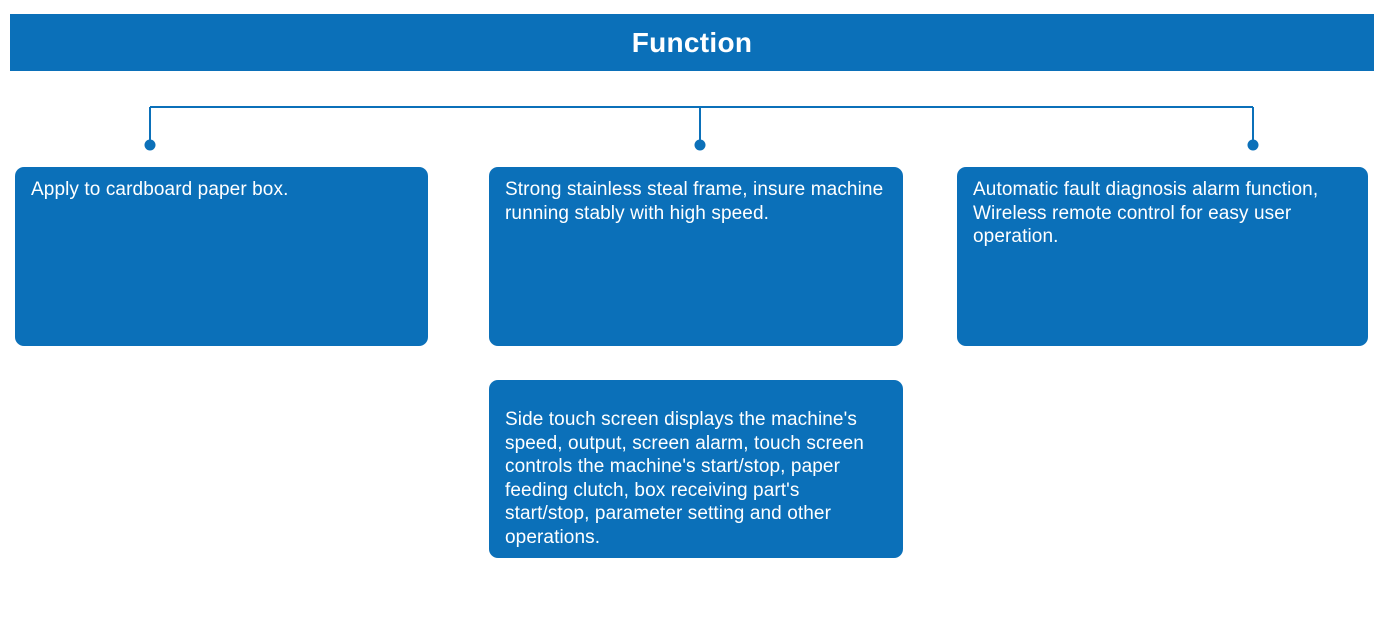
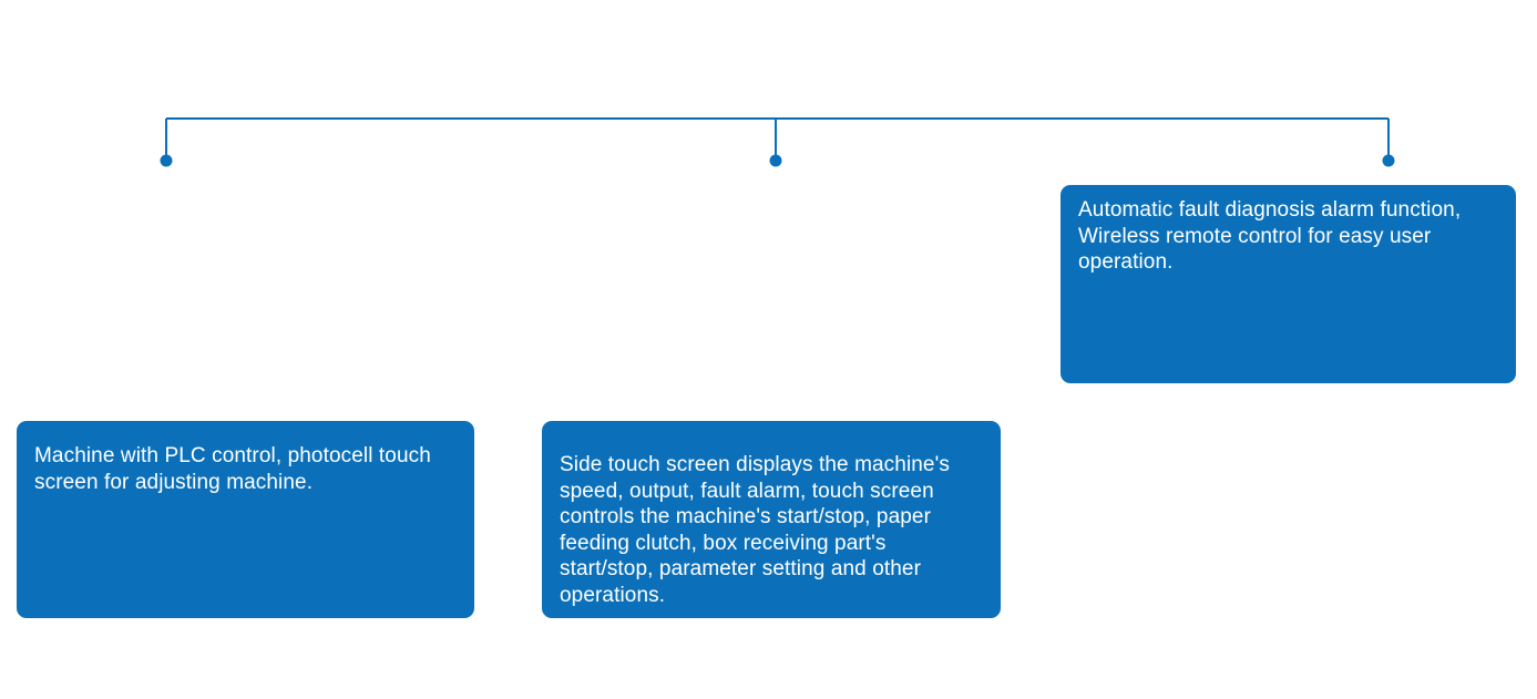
- Function
- Apply to cardboard paper box.
- Strong stainless steal frame, insure machine running stably with high speed.
  Automatic fault diagnosis alarm function, Wireless remote control for easy user operation.
+ Machine with PLC control, photocell touch screen for adjusting machine.
- Side touch screen displays the machine's speed, output, screen alarm, touch screen controls the machine's start/stop, paper feeding clutch, box receiving part's start/stop, parameter setting and other operations.
+ Side touch screen displays the machine's speed, output, fault alarm, touch screen controls the machine's start/stop, paper feeding clutch, box receiving part's start/stop, parameter setting and other operations.
